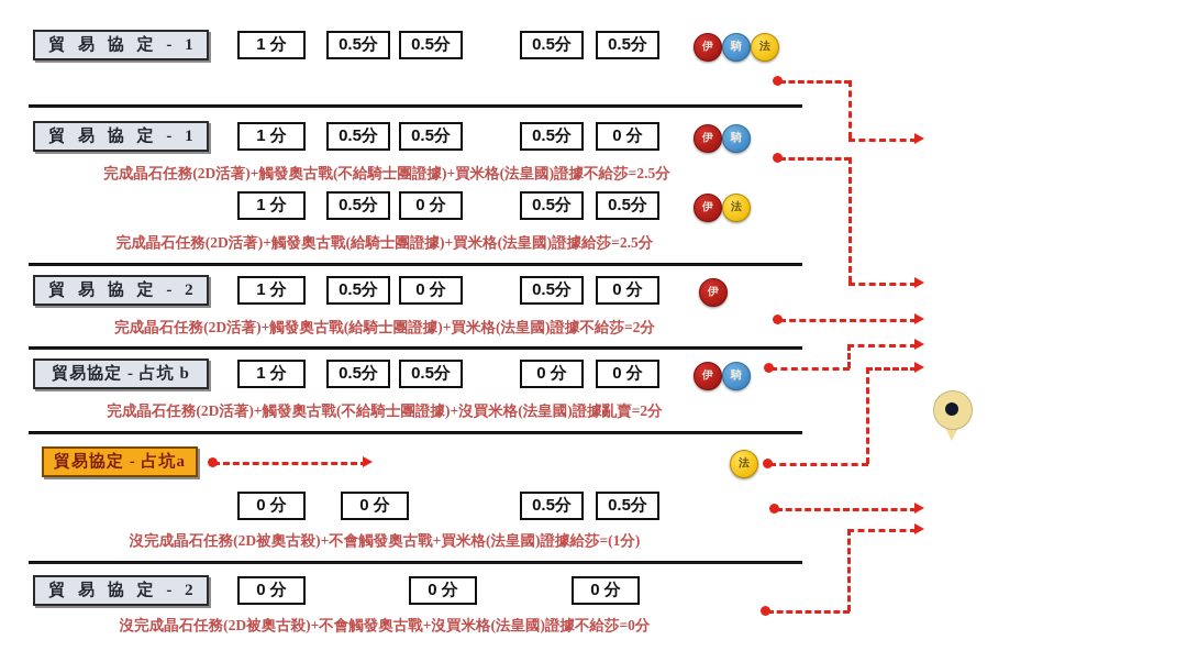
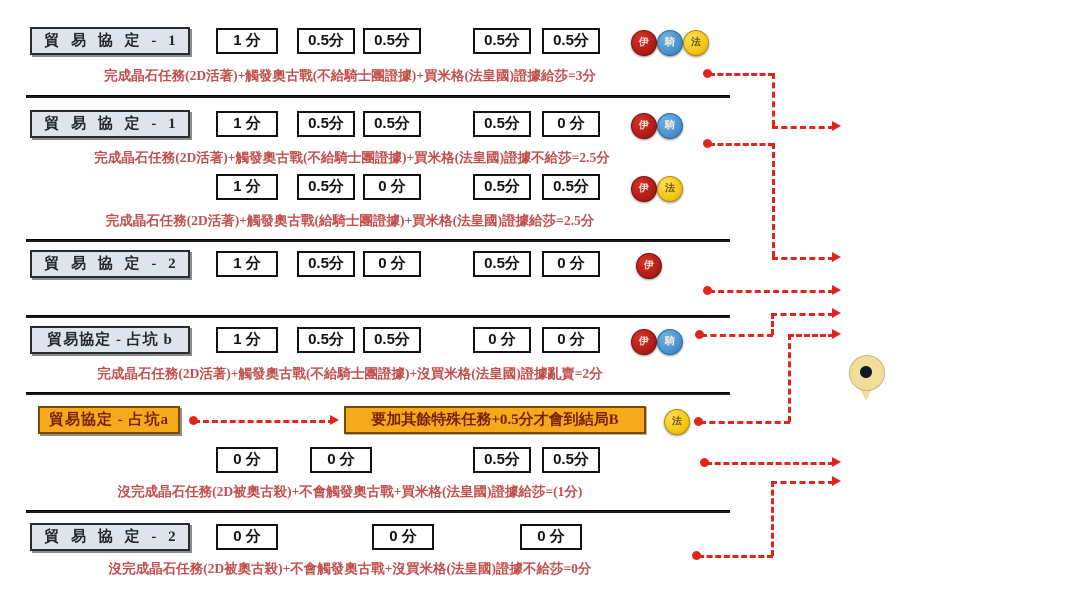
  貿 易 協 定 - 1
  1 分
  0.5分
  0.5分
  0.5分
  0.5分
  伊
  騎
  法
+ 完成晶石任務(2D活著)+觸發奧古戰(不給騎士團證據)+買米格(法皇國)證據給莎=3分
  貿 易 協 定 - 1
  1 分
  0.5分
  0.5分
  0.5分
  0 分
  伊
  騎
  完成晶石任務(2D活著)+觸發奧古戰(不給騎士團證據)+買米格(法皇國)證據不給莎=2.5分
  1 分
  0.5分
  0 分
  0.5分
  0.5分
  伊
  法
  完成晶石任務(2D活著)+觸發奧古戰(給騎士團證據)+買米格(法皇國)證據給莎=2.5分
  貿 易 協 定 - 2
  1 分
  0.5分
  0 分
  0.5分
  0 分
  伊
- 完成晶石任務(2D活著)+觸發奧古戰(給騎士團證據)+買米格(法皇國)證據不給莎=2分
  貿易協定 - 占坑 b
  1 分
  0.5分
  0.5分
  0 分
  0 分
  伊
  騎
  完成晶石任務(2D活著)+觸發奧古戰(不給騎士團證據)+沒買米格(法皇國)證據亂賣=2分
  貿易協定 - 占坑a
+ 要加其餘特殊任務+0.5分才會到結局B
  法
  0 分
  0 分
  0.5分
  0.5分
  沒完成晶石任務(2D被奧古殺)+不會觸發奧古戰+買米格(法皇國)證據給莎=(1分)
  貿 易 協 定 - 2
  0 分
  0 分
  0 分
  沒完成晶石任務(2D被奧古殺)+不會觸發奧古戰+沒買米格(法皇國)證據不給莎=0分
